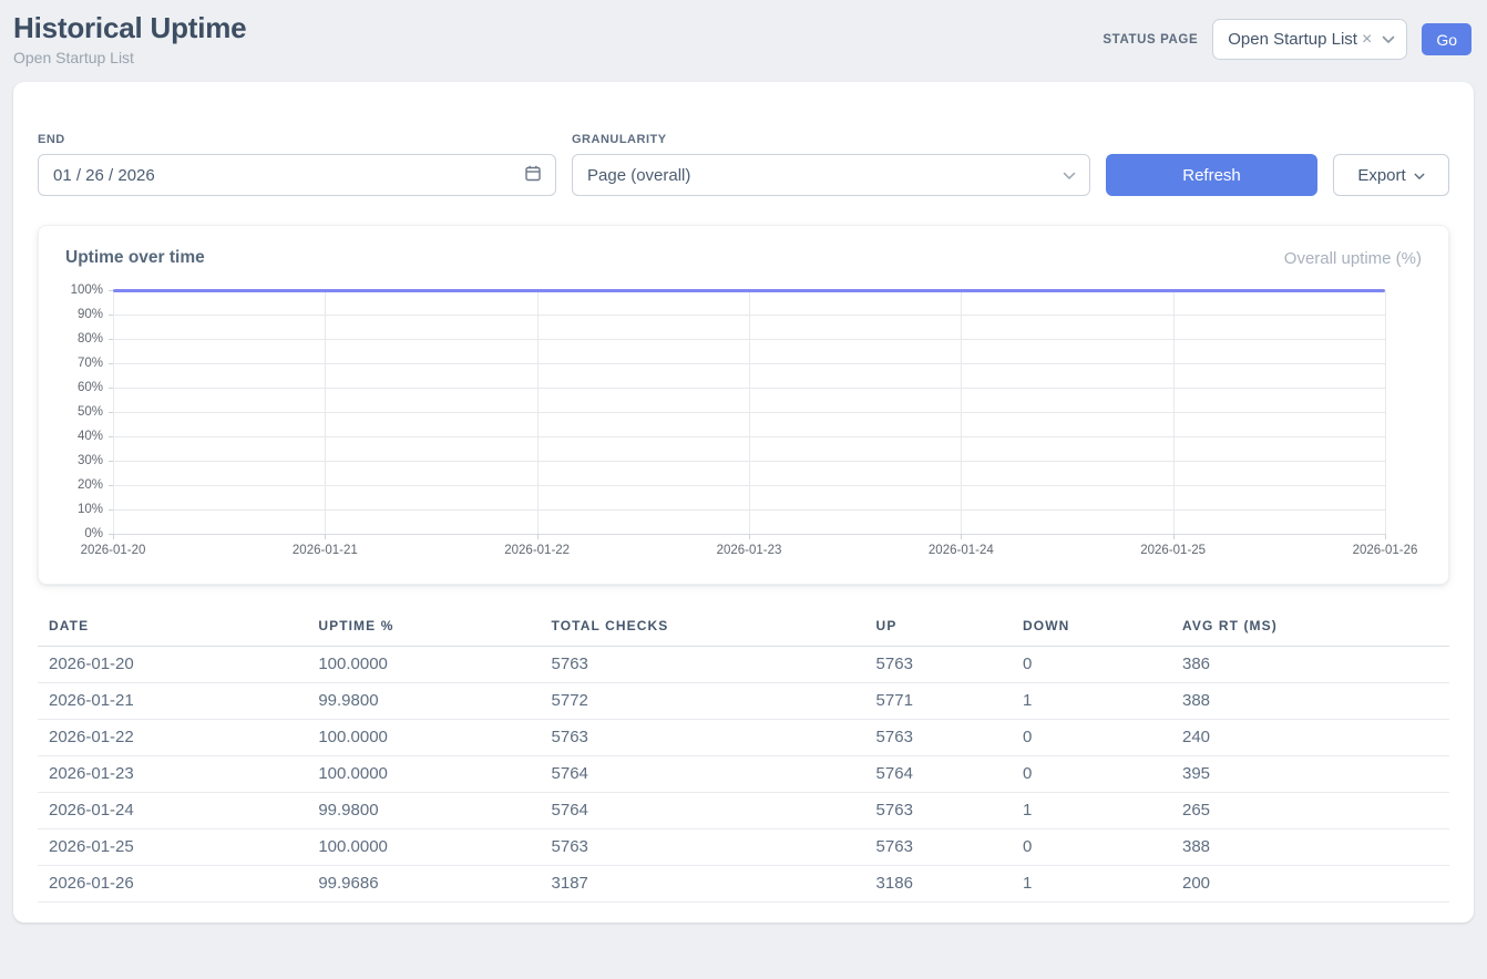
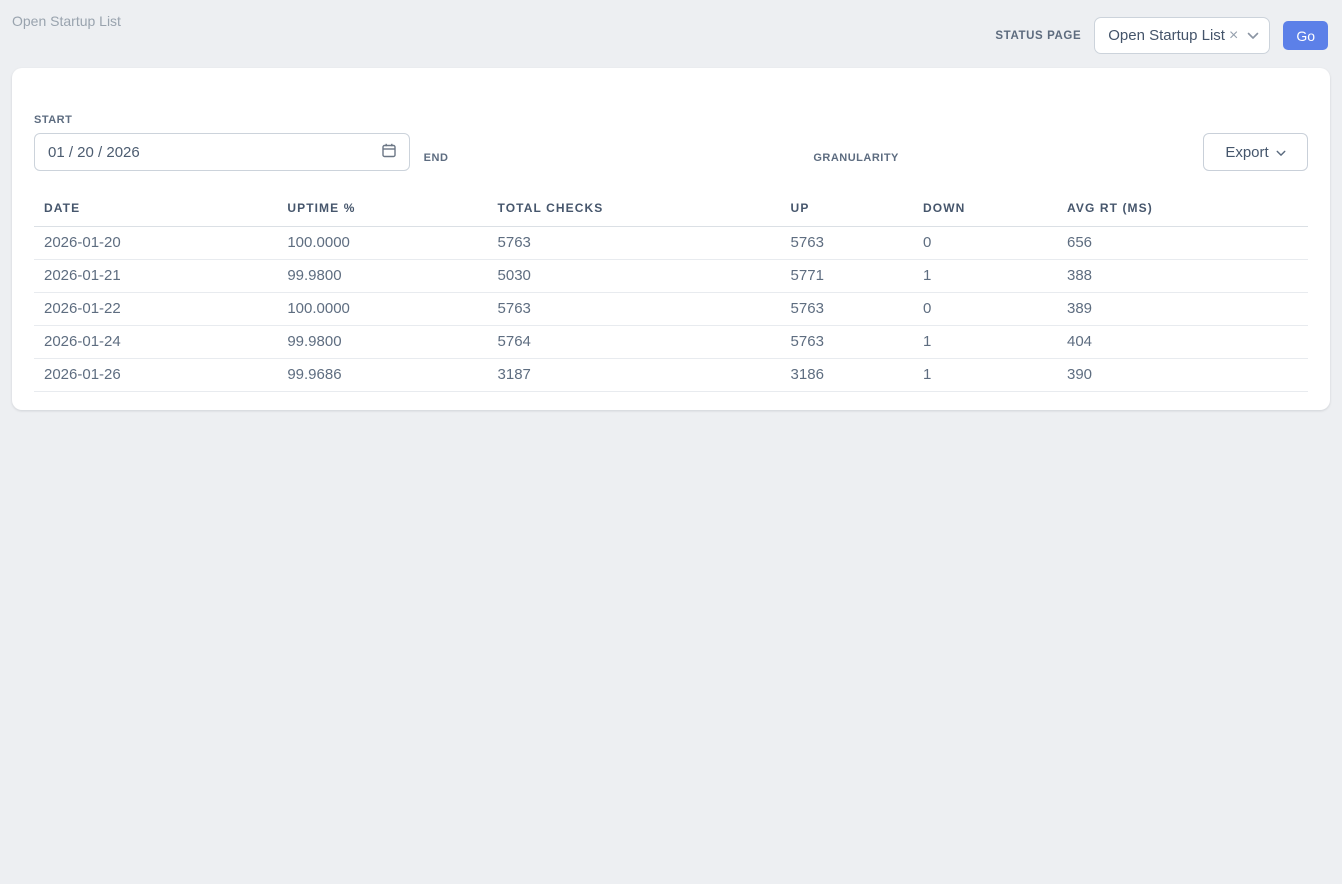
- Historical Uptime
  Open Startup List
  STATUS PAGE
  Open Startup List
  ×
  Go
+ START
+ 01 / 20 / 2026
  END
- 01 / 26 / 2026
  GRANULARITY
- Page (overall)
- Refresh
  Export
- Uptime over time
- Overall uptime (%)
- 2026-01-20
- 2026-01-21
- 2026-01-22
- 2026-01-23
- 2026-01-24
- 2026-01-25
- 2026-01-26
- 0%
- 10%
- 20%
- 30%
- 40%
- 50%
- 60%
- 70%
- 80%
- 90%
- 100%
  DATE	UPTIME %	TOTAL CHECKS	UP	DOWN	AVG RT (MS)
- 2026-01-20	100.0000	5763	5763	0	386
+ 2026-01-20	100.0000	5763	5763	0	656
- 2026-01-21	99.9800	5772	5771	1	388
+ 2026-01-21	99.9800	5030	5771	1	388
- 2026-01-22	100.0000	5763	5763	0	240
+ 2026-01-22	100.0000	5763	5763	0	389
- 2026-01-23	100.0000	5764	5764	0	395
- 2026-01-24	99.9800	5764	5763	1	265
+ 2026-01-24	99.9800	5764	5763	1	404
- 2026-01-25	100.0000	5763	5763	0	388
- 2026-01-26	99.9686	3187	3186	1	200
+ 2026-01-26	99.9686	3187	3186	1	390
